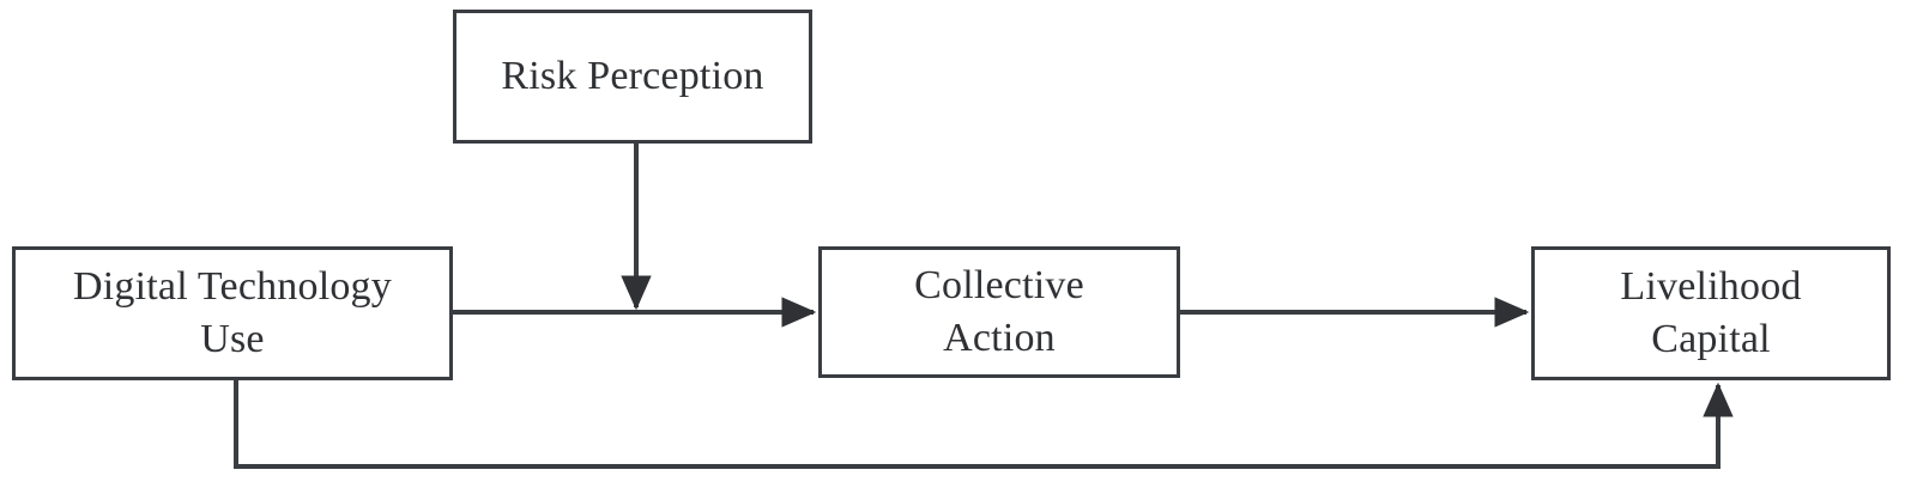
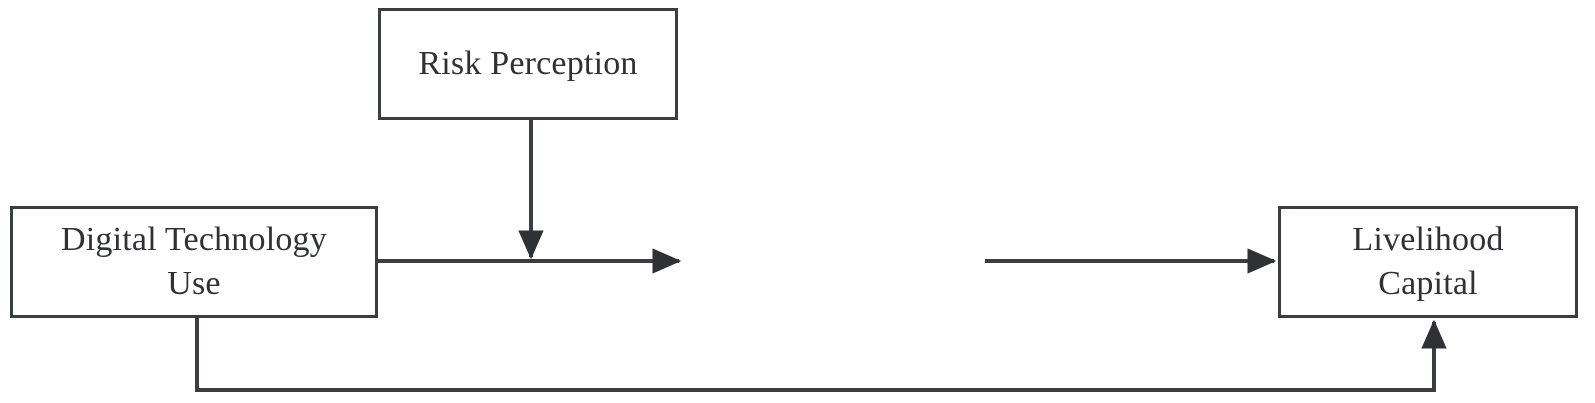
  Risk Perception
  Digital Technology
  Use
- Collective
- Action
  Livelihood
  Capital
